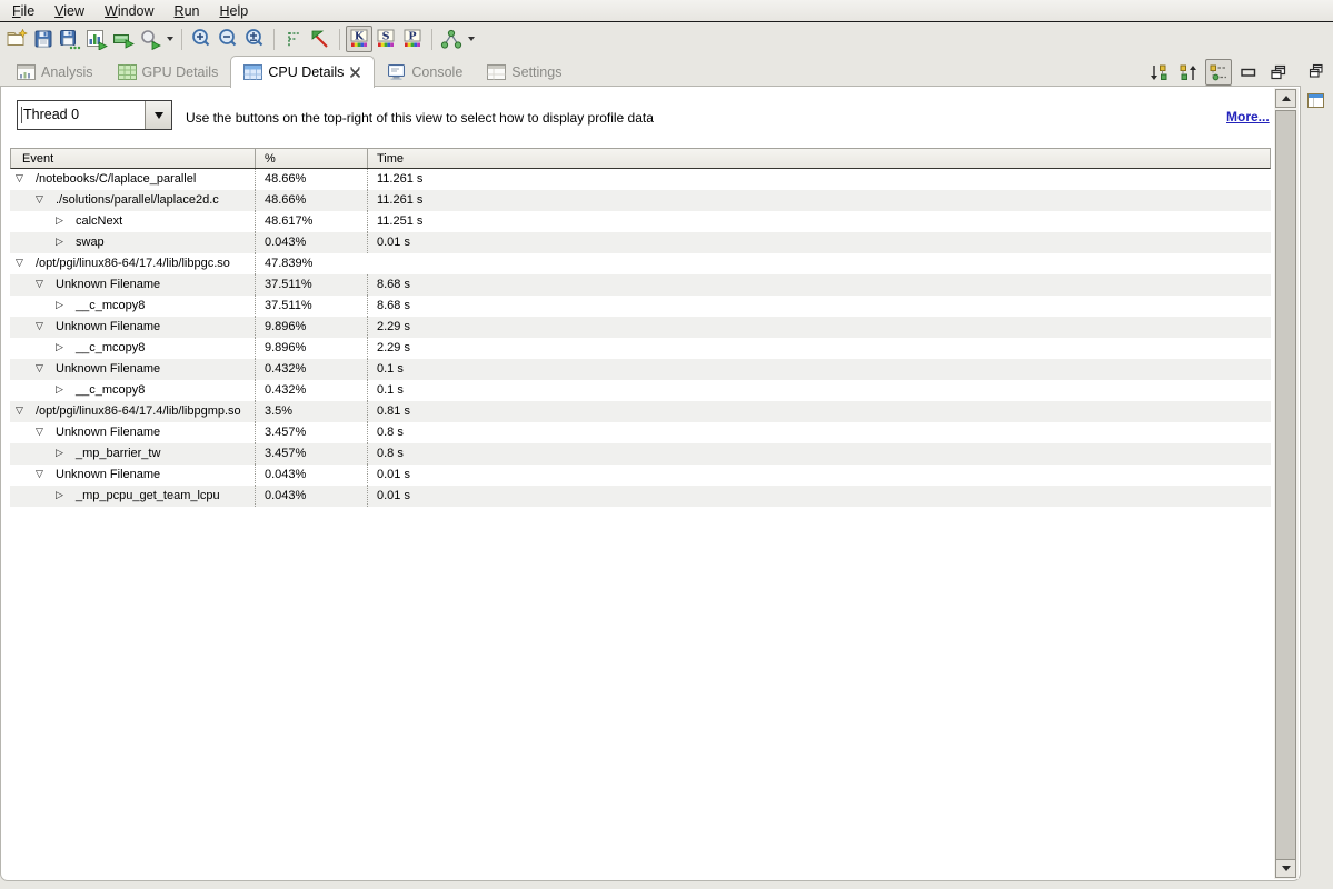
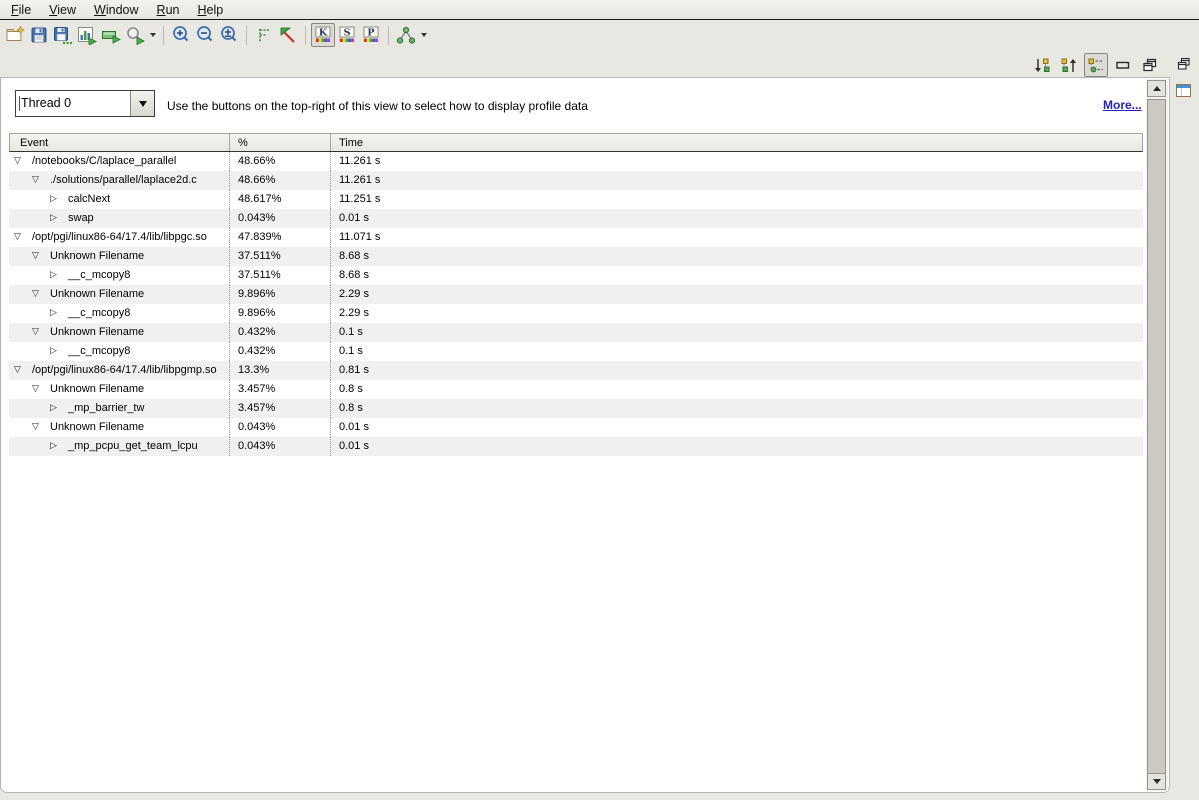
  File
  View
  Window
  Run
  Help
  K
  S
  P
- Analysis
- GPU Details
- CPU Details
- Console
- Settings
  Thread 0
  Use the buttons on the top-right of this view to select how to display profile data
  More...
  Event
  %
  Time
  ▽
  /notebooks/C/laplace_parallel
  48.66%
  11.261 s
  ▽
  ./solutions/parallel/laplace2d.c
  48.66%
  11.261 s
  ▷
  calcNext
  48.617%
  11.251 s
  ▷
  swap
  0.043%
  0.01 s
  ▽
  /opt/pgi/linux86-64/17.4/lib/libpgc.so
  47.839%
+ 11.071 s
  ▽
  Unknown Filename
  37.511%
  8.68 s
  ▷
  __c_mcopy8
  37.511%
  8.68 s
  ▽
  Unknown Filename
  9.896%
  2.29 s
  ▷
  __c_mcopy8
  9.896%
  2.29 s
  ▽
  Unknown Filename
  0.432%
  0.1 s
  ▷
  __c_mcopy8
  0.432%
  0.1 s
  ▽
  /opt/pgi/linux86-64/17.4/lib/libpgmp.so
- 3.5%
+ 13.3%
  0.81 s
  ▽
  Unknown Filename
  3.457%
  0.8 s
  ▷
  _mp_barrier_tw
  3.457%
  0.8 s
  ▽
  Unknown Filename
  0.043%
  0.01 s
  ▷
  _mp_pcpu_get_team_lcpu
  0.043%
  0.01 s
